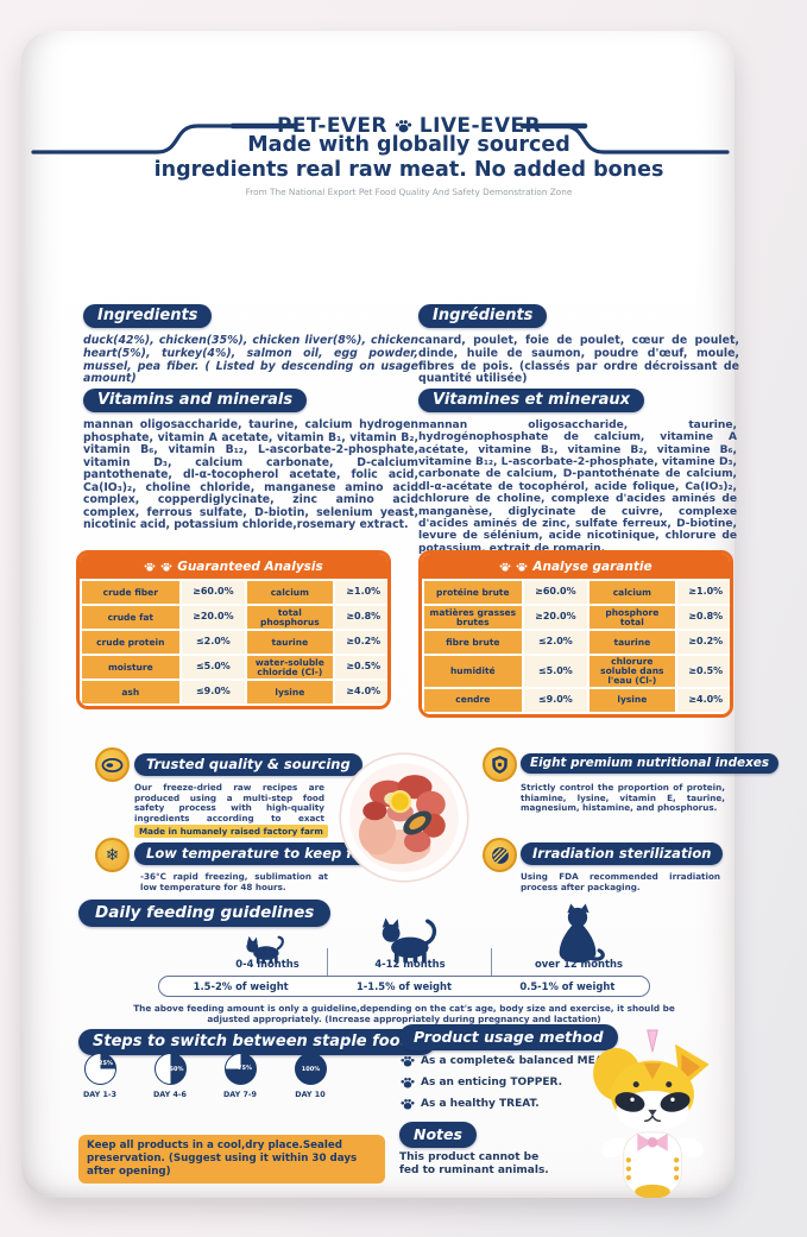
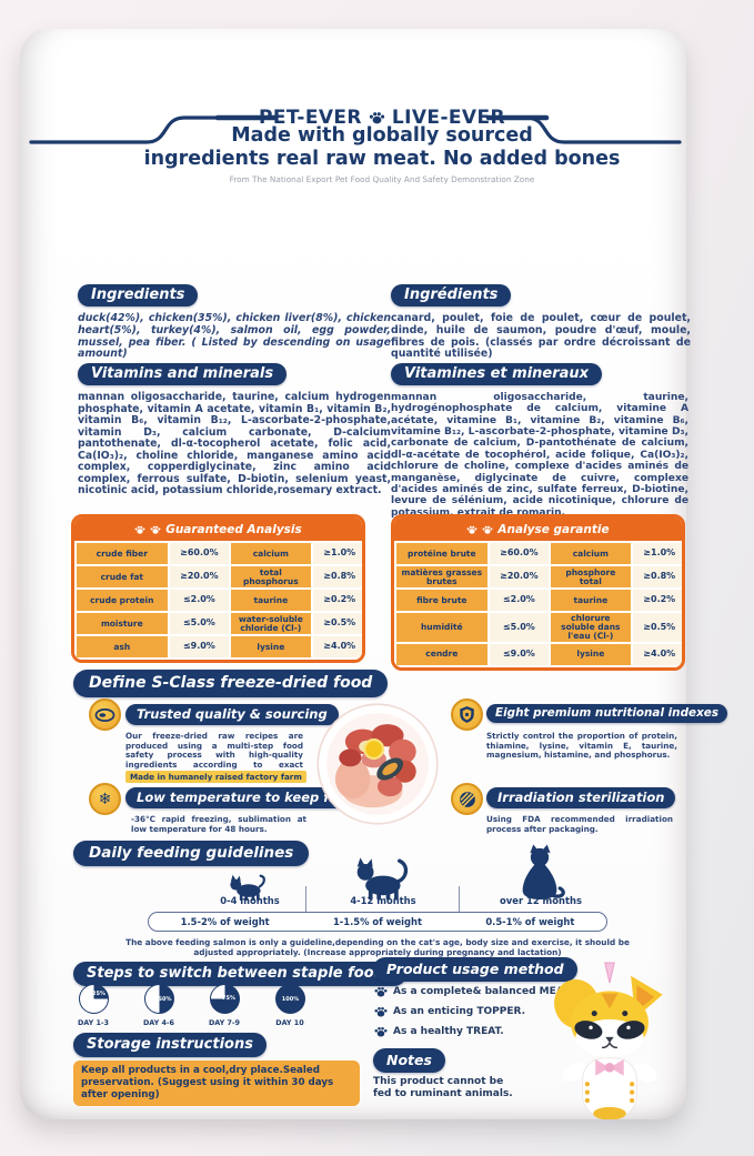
  PET-EVER
  LIVE-EVER
  Made with globally sourced
  ingredients real raw meat. No added bones
  From The National Export Pet Food Quality And Safety Demonstration Zone
  Ingredients
  duck(42%), chicken(35%), chicken liver(8%), chicken heart(5%), turkey(4%), salmon oil, egg powder, mussel, pea fiber. ( Listed by descending on usage amount)
  Ingrédients
  canard, poulet, foie de poulet, cœur de poulet, dinde, huile de saumon, poudre d'œuf, moule, fibres de pois. (classés par ordre décroissant de quantité utilisée)
  Vitamins and minerals
  mannan oligosaccharide, taurine, calcium hydrogen phosphate, vitamin A acetate, vitamin B₁, vitamin B₂, vitamin B₆, vitamin B₁₂, L-ascorbate-2-phosphate, vitamin D₃, calcium carbonate, D-calcium pantothenate, dl-α-tocopherol acetate, folic acid, Ca(IO₃)₂, choline chloride, manganese amino acid complex, copperdiglycinate, zinc amino acid complex, ferrous sulfate, D-biotin, selenium yeast, nicotinic acid, potassium chloride,rosemary extract.
  Vitamines et mineraux
  mannan oligosaccharide, taurine, hydrogénophosphate de calcium, vitamine A acétate, vitamine B₁, vitamine B₂, vitamine B₆, vitamine B₁₂, L-ascorbate-2-phosphate, vitamine D₃, carbonate de calcium, D-pantothénate de calcium, dl-α-acétate de tocophérol, acide folique, Ca(IO₃)₂, chlorure de choline, complexe d'acides aminés de manganèse, diglycinate de cuivre, complexe d'acides aminés de zinc, sulfate ferreux, D-biotine, levure de sélénium, acide nicotinique, chlorure de potassium, extrait de romarin.
  Guaranteed Analysis
  crude fiber
  ≥60.0%
  calcium
  ≥1.0%
  crude fat
  ≥20.0%
  total phosphorus
  ≥0.8%
  crude protein
  ≤2.0%
  taurine
  ≥0.2%
  moisture
  ≤5.0%
  water-soluble chloride (Cl-)
  ≥0.5%
  ash
  ≤9.0%
  lysine
  ≥4.0%
  Analyse garantie
  protéine brute
  ≥60.0%
  calcium
  ≥1.0%
  matières grasses brutes
  ≥20.0%
  phosphore total
  ≥0.8%
  fibre brute
  ≤2.0%
  taurine
  ≥0.2%
  humidité
  ≤5.0%
  chlorure soluble dans l'eau (Cl-)
  ≥0.5%
  cendre
  ≤9.0%
  lysine
  ≥4.0%
+ Define S-Class freeze-dried food
  Trusted quality & sourcing
  Our freeze-dried raw recipes are produced using a multi-step food safety process with high-quality ingredients according to exact
  Made in humanely raised factory farm
  ❄
  Low temperature to keep f
  -36°C rapid freezing, sublimation at low temperature for 48 hours.
  Eight premium nutritional indexes
  Strictly control the proportion of protein, thiamine, lysine, vitamin E, taurine, magnesium, histamine, and phosphorus.
  Irradiation sterilization
  Using FDA recommended irradiation process after packaging.
  Daily feeding guidelines
  0-4 months
  4-12 months
  over 12 months
  1.5-2% of weight
  1-1.5% of weight
  0.5-1% of weight
- The above feeding amount is only a guideline,depending on the cat's age, body size and exercise, it should be adjusted appropriately. (Increase appropriately during pregnancy and lactation)
+ The above feeding salmon is only a guideline,depending on the cat's age, body size and exercise, it should be adjusted appropriately. (Increase appropriately during pregnancy and lactation)
  Steps to switch between staple foo
  DAY 1-3
  DAY 4-6
  DAY 7-9
  DAY 10
+ Storage instructions
  Keep all products in a cool,dry place.Sealed preservation. (Suggest using it within 30 days after opening)
  Product usage method
  As a complete& balanced ME
  As an enticing TOPPER.
  As a healthy TREAT.
  Notes
  This product cannot be fed to ruminant animals.
